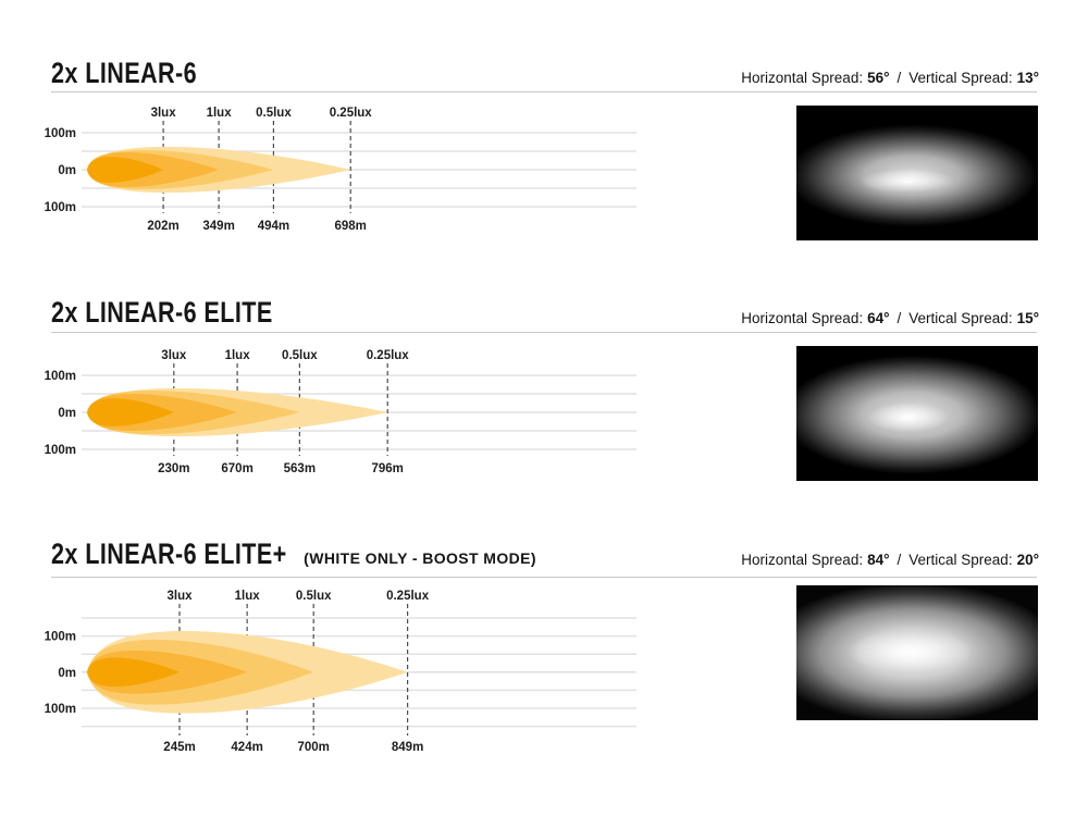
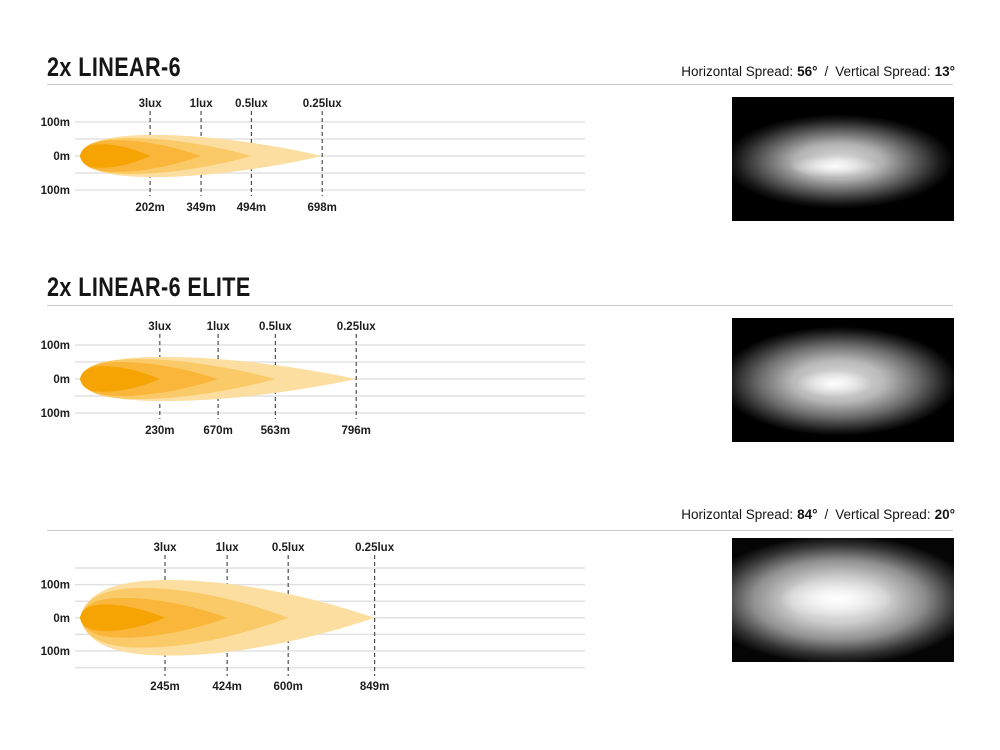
  2x LINEAR-6
  Horizontal Spread: 56° / Vertical Spread: 13°
  100m
  0m
  100m
  3lux
  202m
  1lux
  349m
  0.5lux
  494m
  0.25lux
  698m
  2x LINEAR-6 ELITE
- Horizontal Spread: 64° / Vertical Spread: 15°
  100m
  0m
  100m
  3lux
  230m
  1lux
  670m
  0.5lux
  563m
  0.25lux
  796m
- 2x LINEAR-6 ELITE+ (WHITE ONLY - BOOST MODE)
  Horizontal Spread: 84° / Vertical Spread: 20°
  100m
  0m
  100m
  3lux
  245m
  1lux
  424m
  0.5lux
- 700m
+ 600m
  0.25lux
  849m
